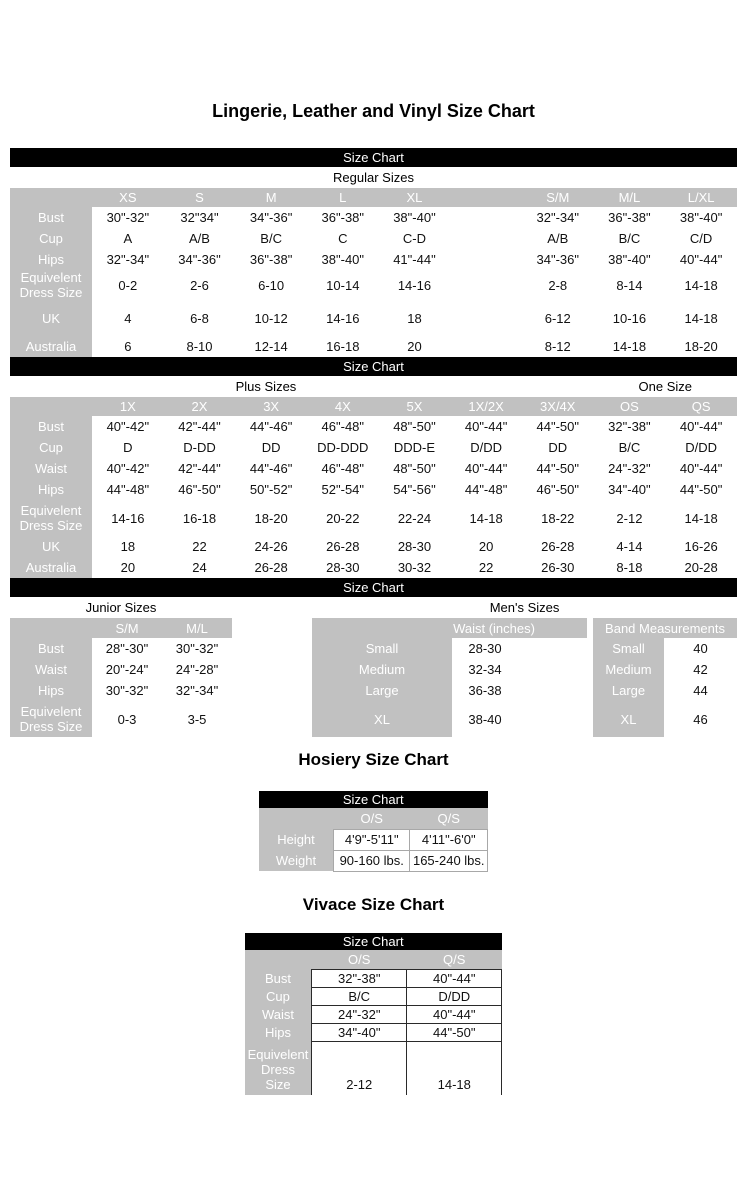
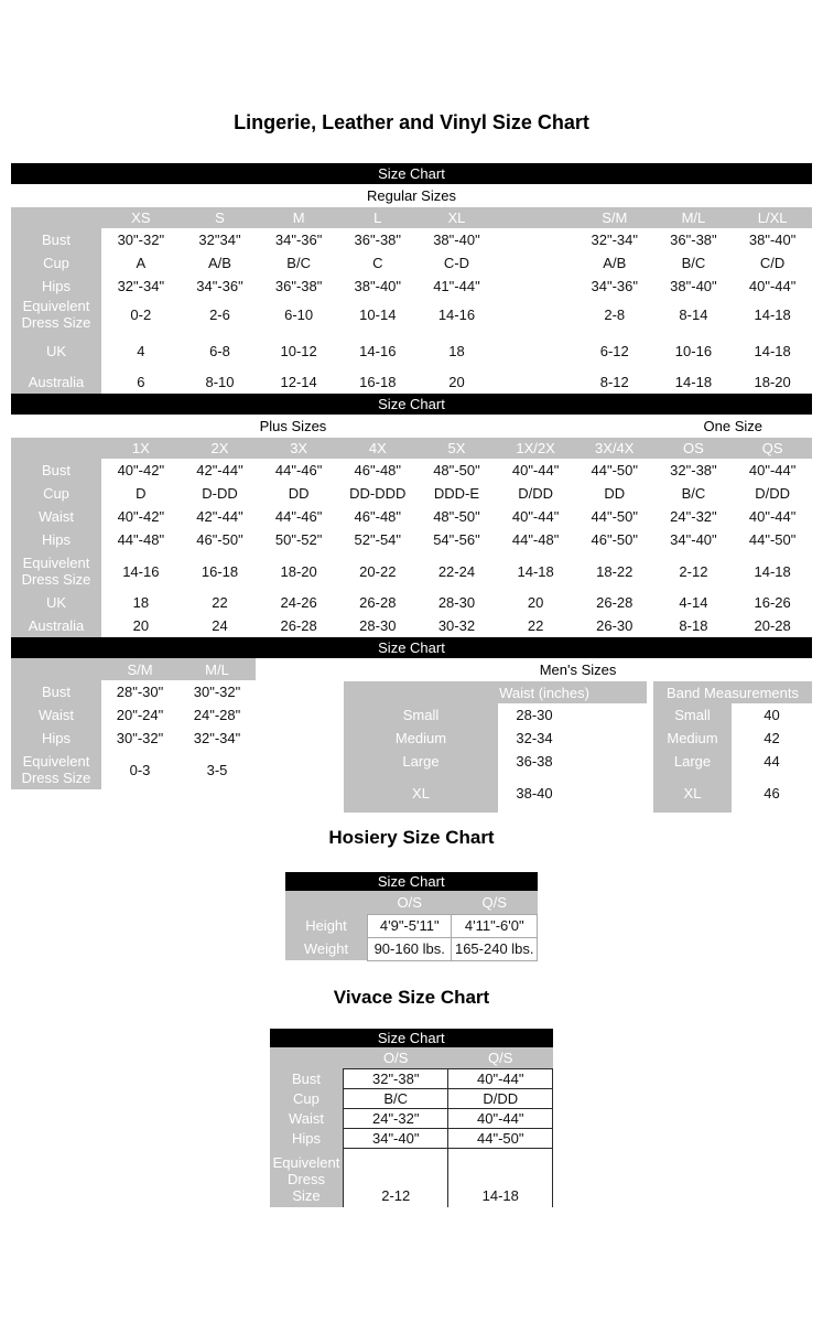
  Lingerie, Leather and Vinyl Size Chart
  Size Chart
  Regular Sizes
  	XS	S	M	L	XL		S/M	M/L	L/XL
  Bust	30"-32"	32"34"	34"-36"	36"-38"	38"-40"		32"-34"	36"-38"	38"-40"
  Cup	A	A/B	B/C	C	C-D		A/B	B/C	C/D
  Hips	32"-34"	34"-36"	36"-38"	38"-40"	41"-44"		34"-36"	38"-40"	40"-44"
  Equivelent Dress Size	0-2	2-6	6-10	10-14	14-16		2-8	8-14	14-18
  UK	4	6-8	10-12	14-16	18		6-12	10-16	14-18
  Australia	6	8-10	12-14	16-18	20		8-12	14-18	18-20
  Size Chart
  Plus Sizes		One Size
  	1X	2X	3X	4X	5X	1X/2X	3X/4X	OS	QS
  Bust	40"-42"	42"-44"	44"-46"	46"-48"	48"-50"	40"-44"	44"-50"	32"-38"	40"-44"
  Cup	D	D-DD	DD	DD-DDD	DDD-E	D/DD	DD	B/C	D/DD
  Waist	40"-42"	42"-44"	44"-46"	46"-48"	48"-50"	40"-44"	44"-50"	24"-32"	40"-44"
  Hips	44"-48"	46"-50"	50"-52"	52"-54"	54"-56"	44"-48"	46"-50"	34"-40"	44"-50"
  Equivelent Dress Size	14-16	16-18	18-20	20-22	22-24	14-18	18-22	2-12	14-18
  UK	18	22	24-26	26-28	28-30	20	26-28	4-14	16-26
  Australia	20	24	26-28	28-30	30-32	22	26-30	8-18	20-28
  Size Chart
- Junior Sizes
  	S/M	M/L
  Bust	28"-30"	30"-32"
  Waist	20"-24"	24"-28"
  Hips	30"-32"	32"-34"
  Equivelent Dress Size	0-3	3-5
  Men's Sizes
  Waist (inches)	Band Measurements
  Small	28-30	Small	40
  Medium	32-34	Medium	42
  Large	36-38	Large	44
  XL	38-40	XL	46
  Hosiery Size Chart
  Size Chart
  	O/S	Q/S
  Height	4'9"-5'11"	4'11"-6'0"
  Weight	90-160 lbs.	165-240 lbs.
  Vivace Size Chart
  Size Chart
  	O/S	Q/S
  Bust	32"-38"	40"-44"
  Cup	B/C	D/DD
  Waist	24"-32"	40"-44"
  Hips	34"-40"	44"-50"
  Equivelent Dress Size	2-12	14-18
